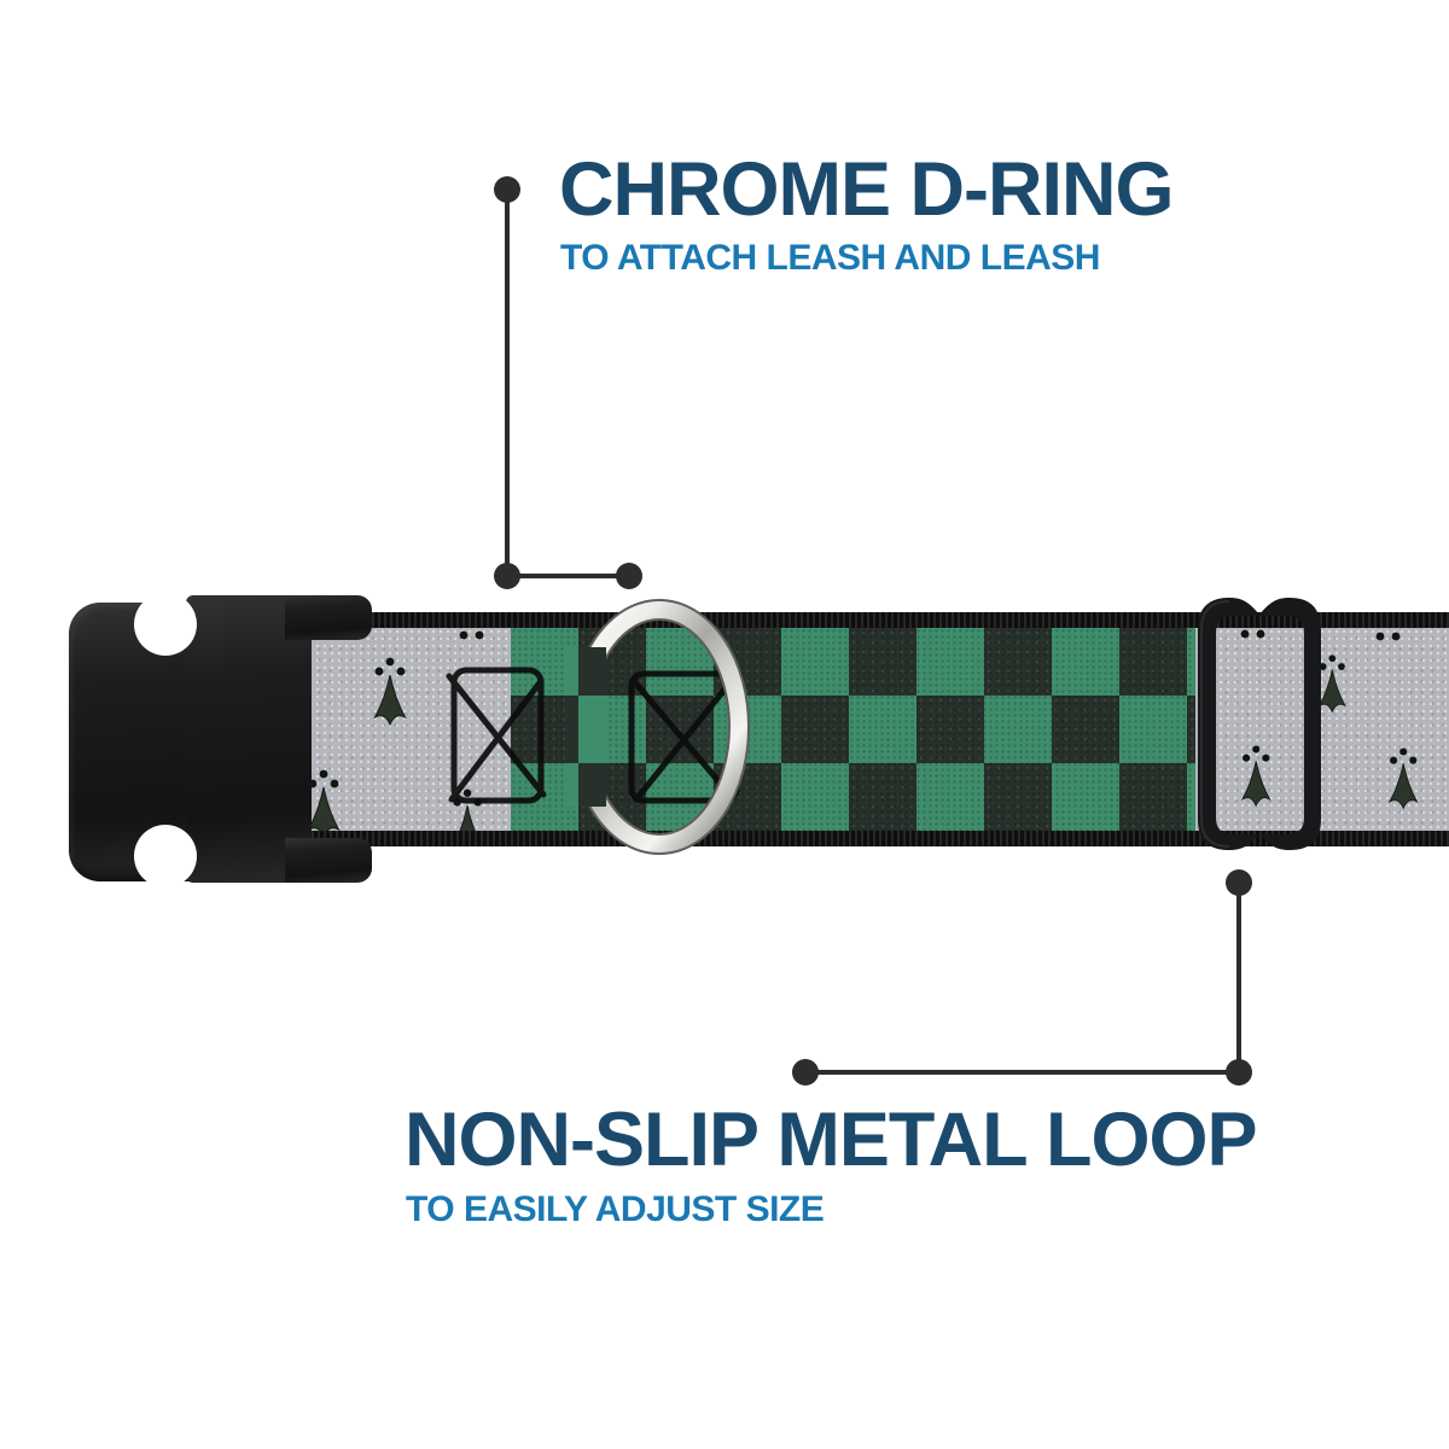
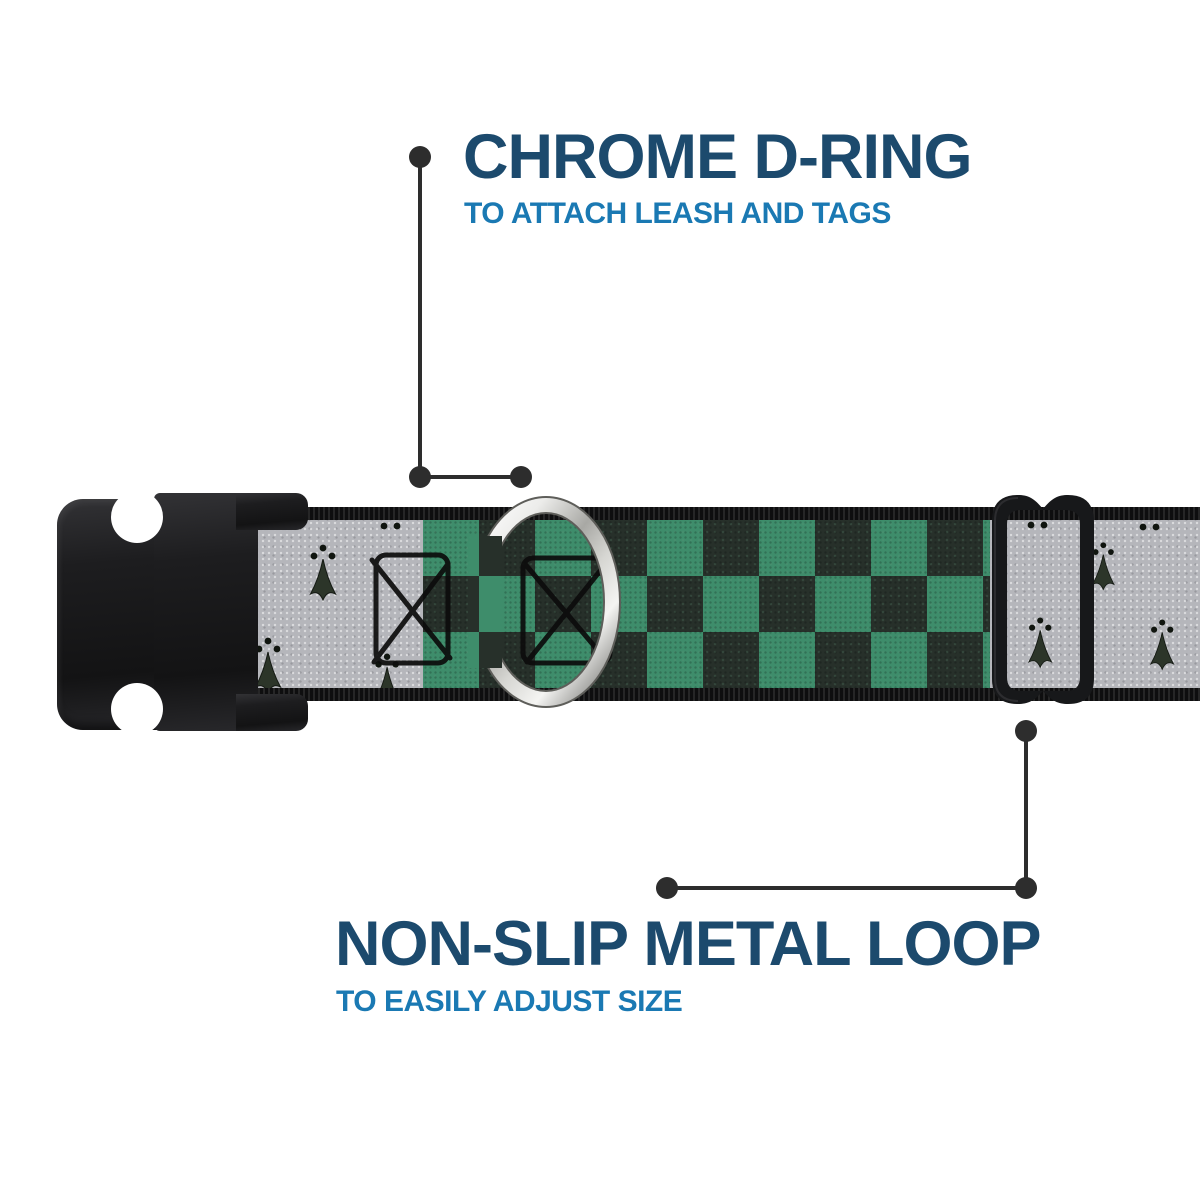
  CHROME D-RING
- TO ATTACH LEASH AND LEASH
+ TO ATTACH LEASH AND TAGS
  NON-SLIP METAL LOOP
  TO EASILY ADJUST SIZE
